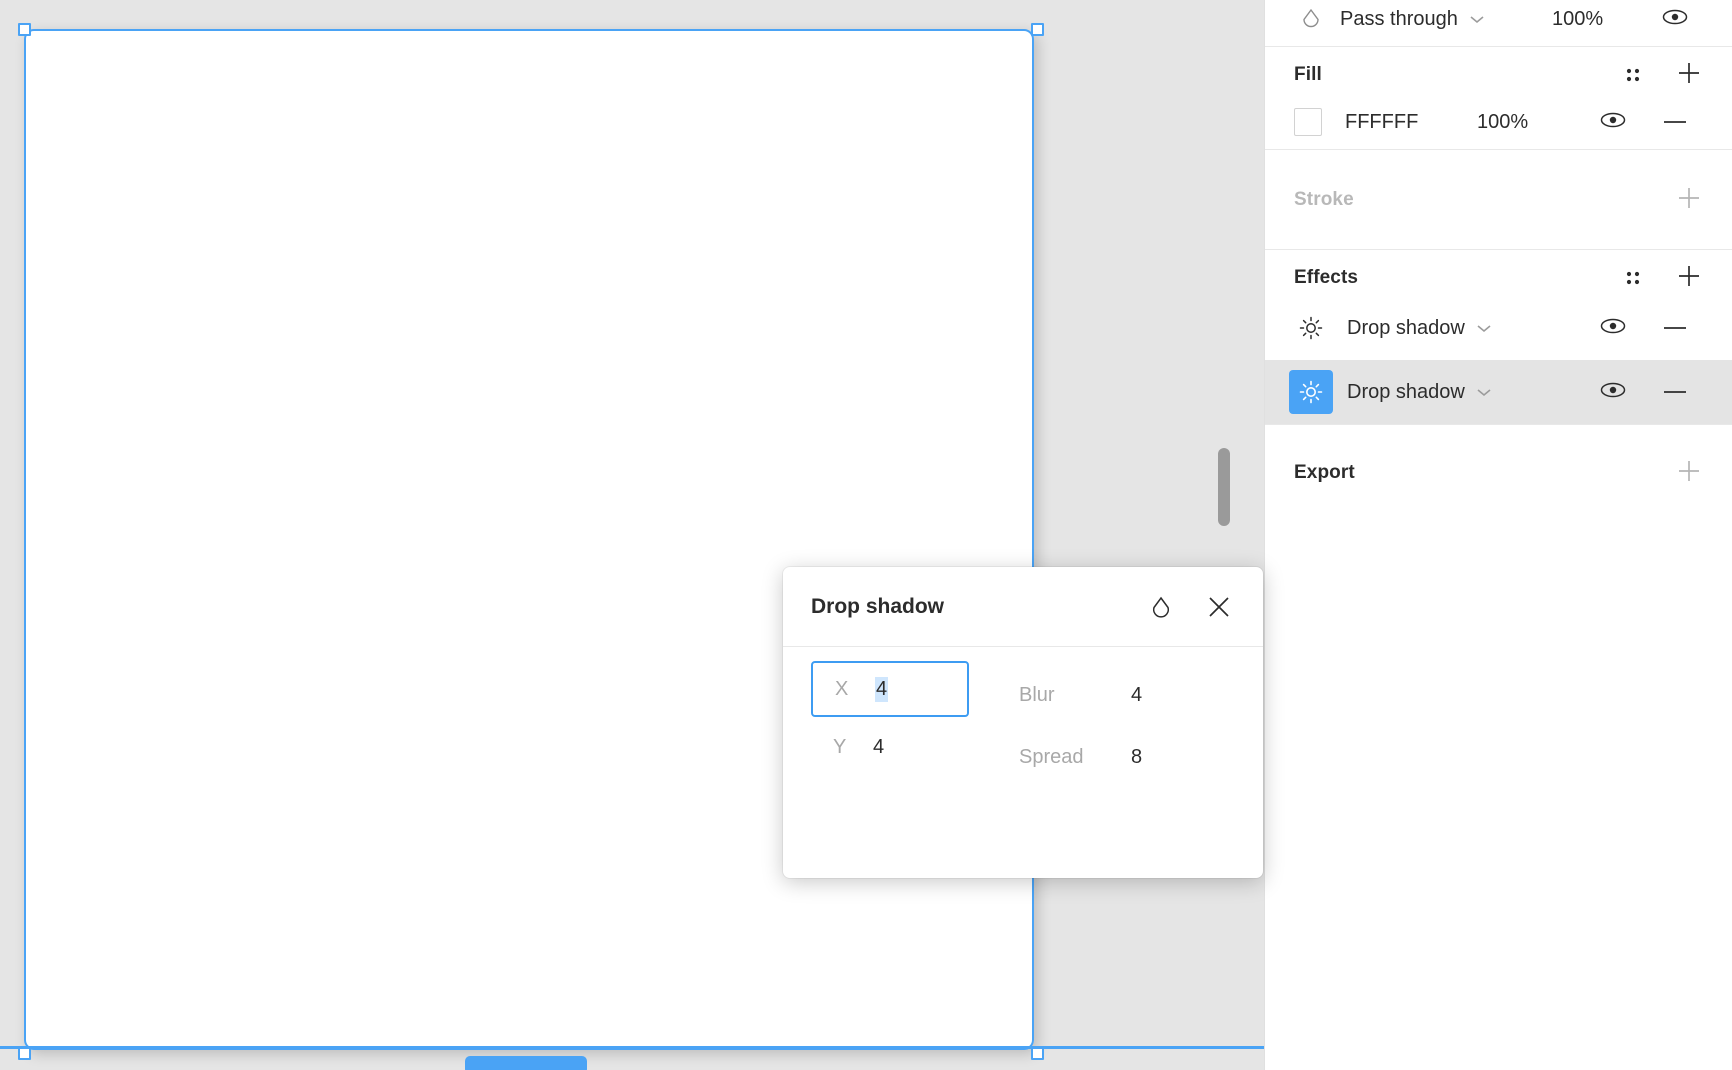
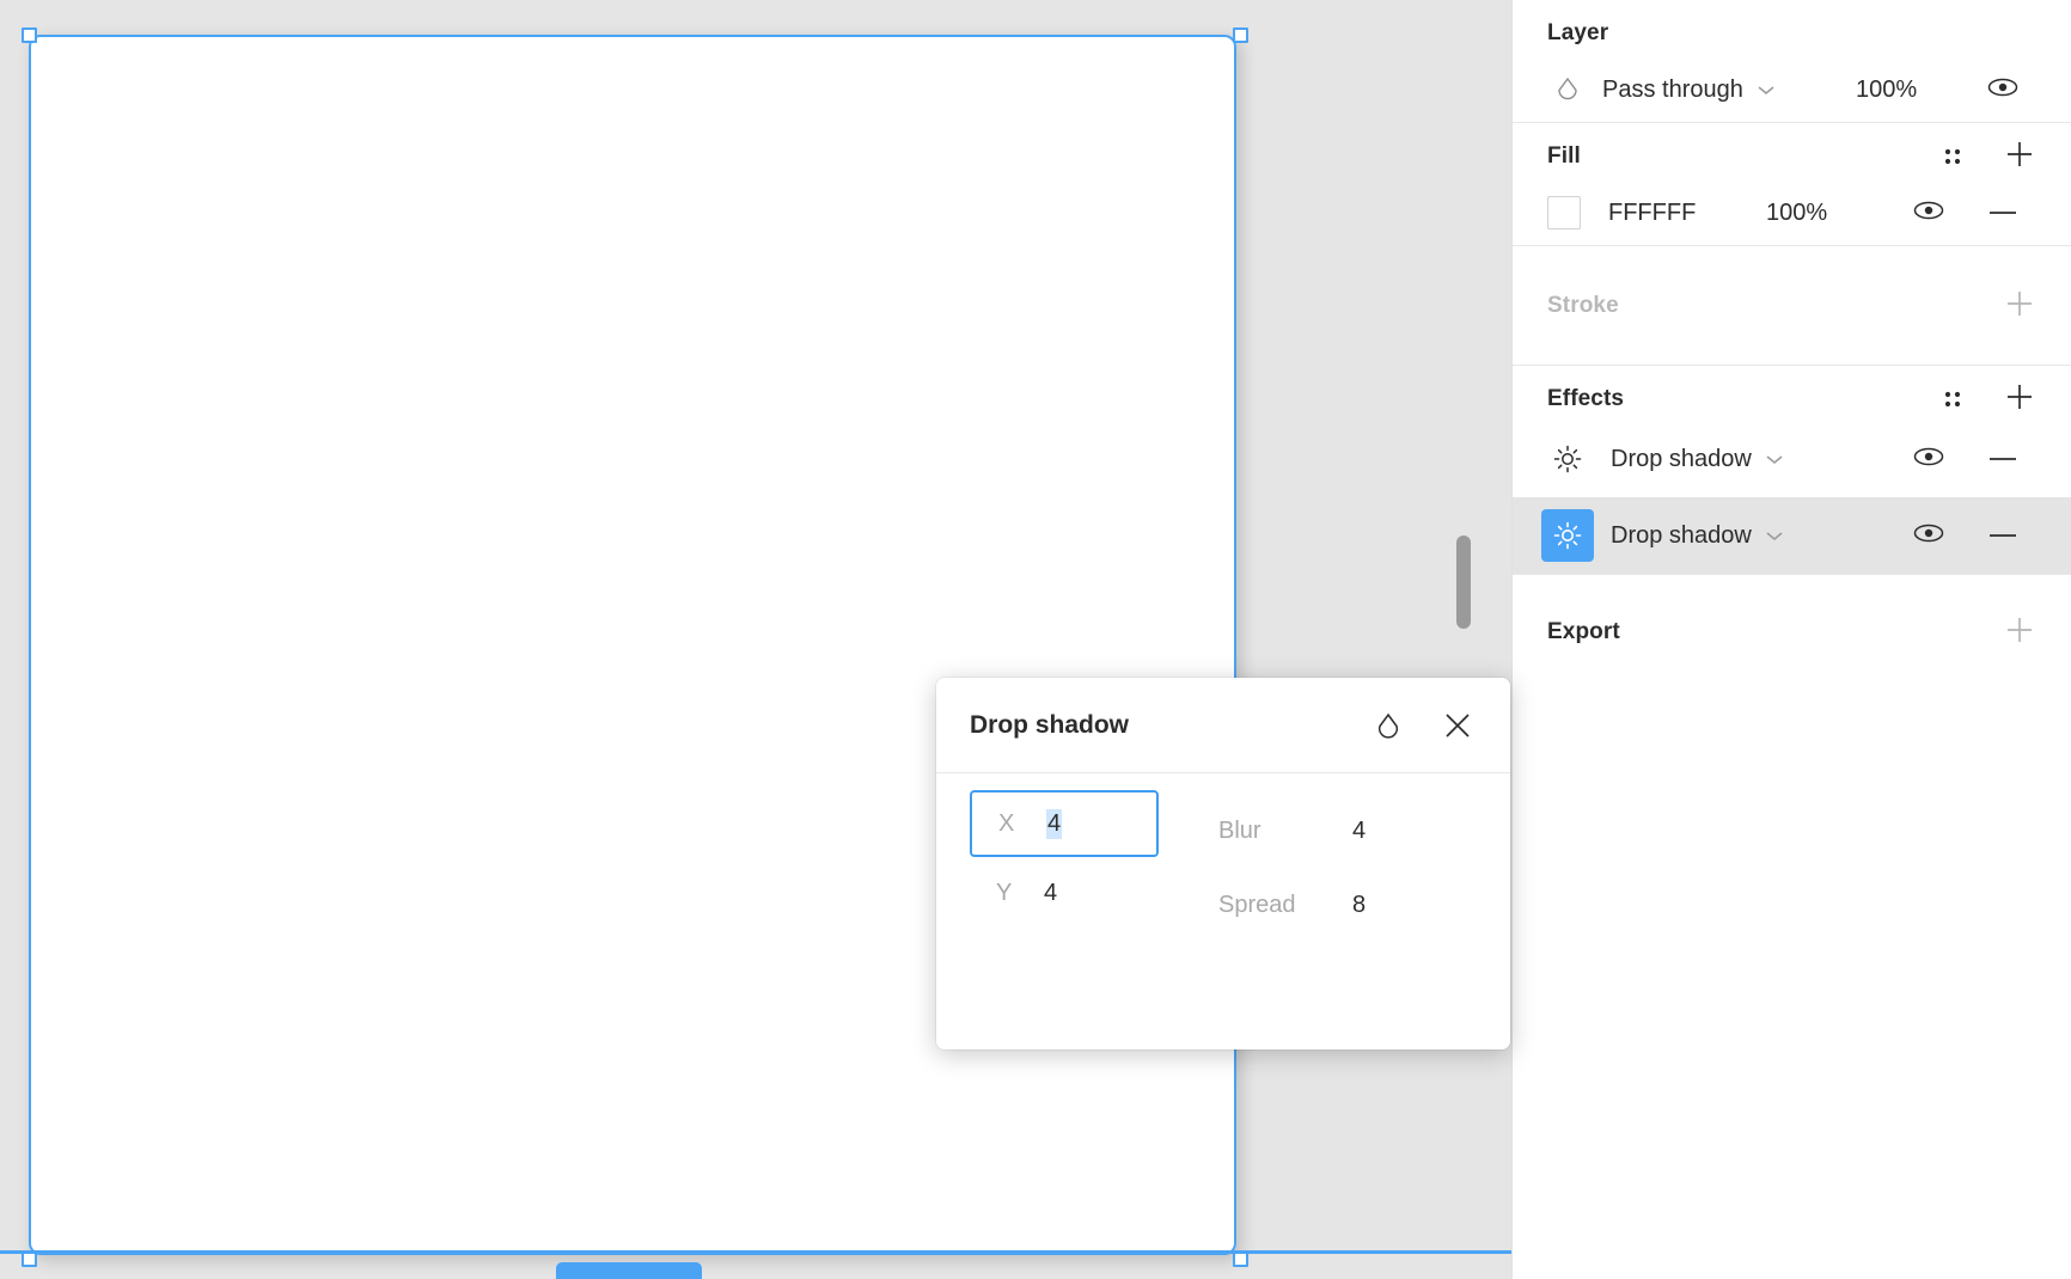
+ Layer
  Pass through
  100%
  Fill
  FFFFFF
  100%
  Stroke
  Effects
  Drop shadow
  Drop shadow
  Export
  Drop shadow
  X
  4
  Y
  4
  Blur
  4
  Spread
  8
